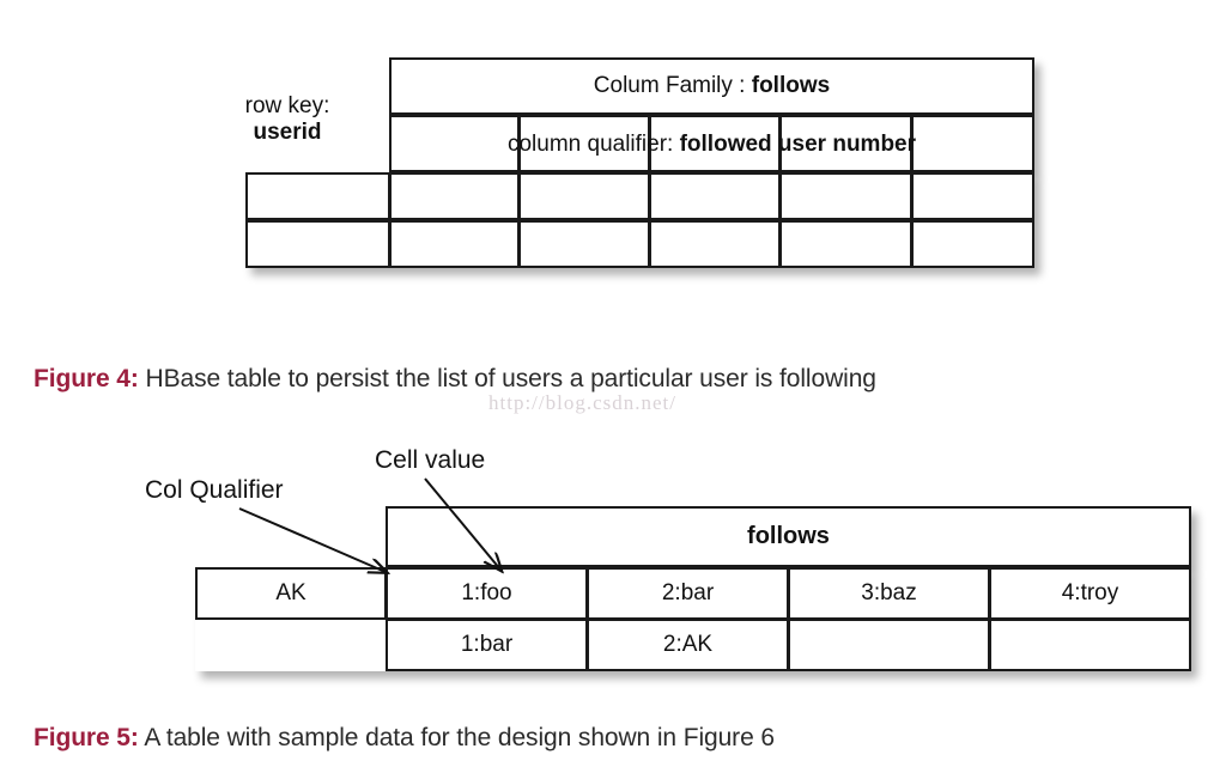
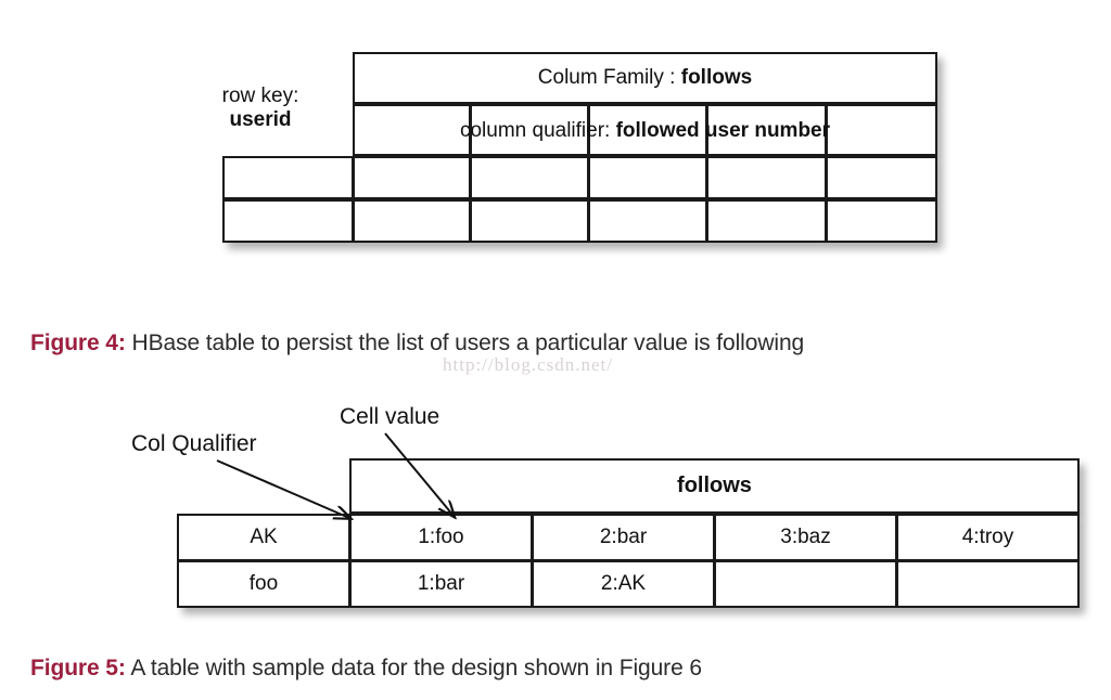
  row key:
  userid
  Colum Family : follows
  column qualifier: followed user number
- Figure 4: HBase table to persist the list of users a particular user is following
+ Figure 4: HBase table to persist the list of users a particular value is following
  http://blog.csdn.net/
  Cell value
  Col Qualifier
  follows
  AK
  1:foo
  2:bar
  3:baz
  4:troy
+ foo
  1:bar
  2:AK
  Figure 5: A table with sample data for the design shown in Figure 6
